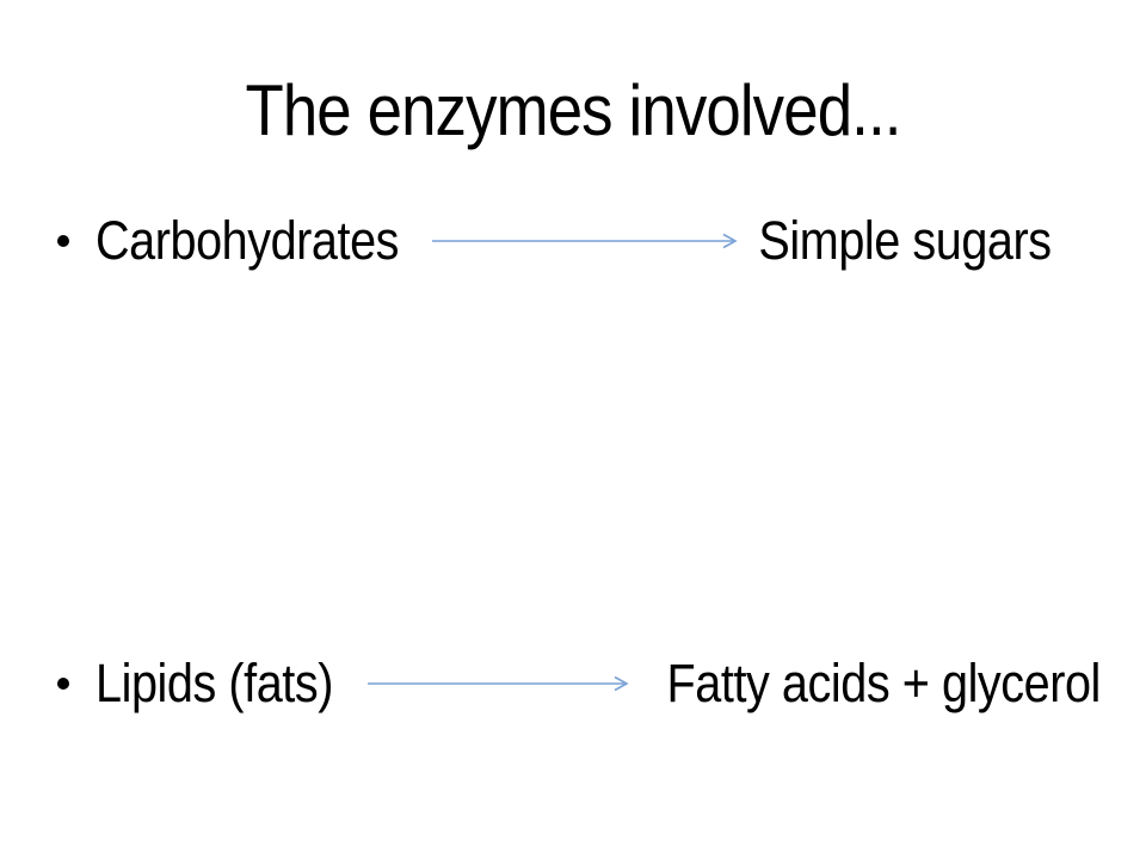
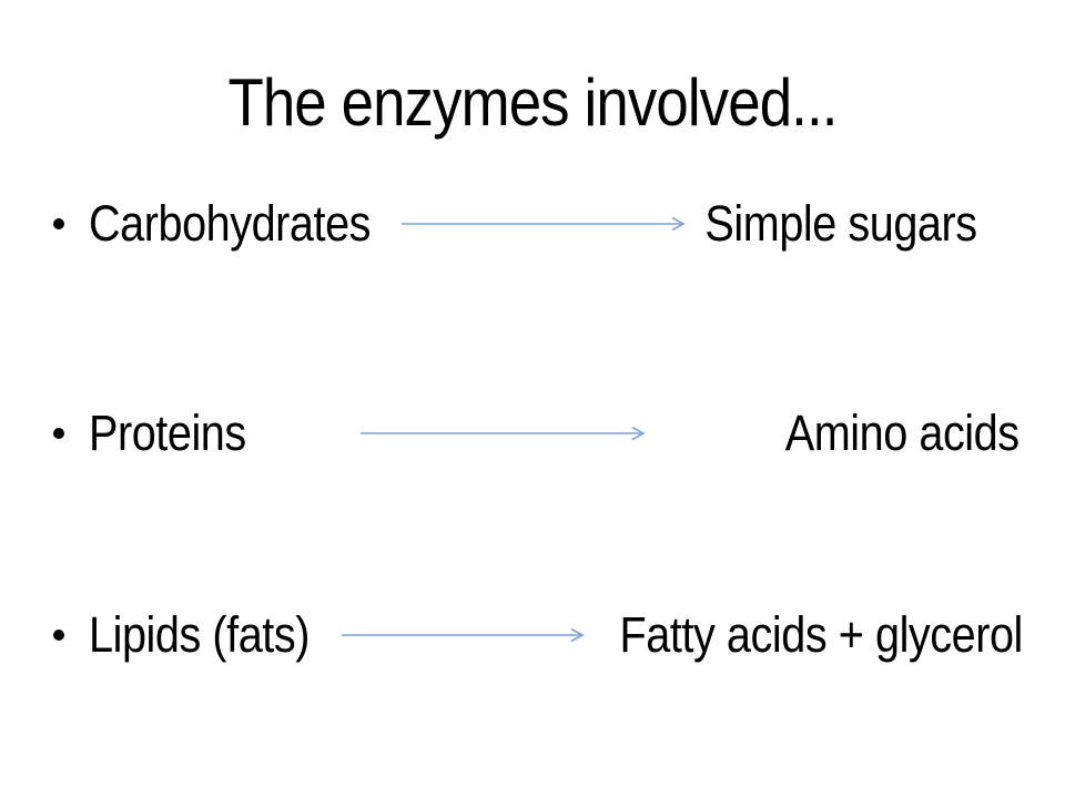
  The enzymes involved...
  Carbohydrates
  Simple sugars
+ Proteins
+ Amino acids
  Lipids (fats)
  Fatty acids + glycerol
